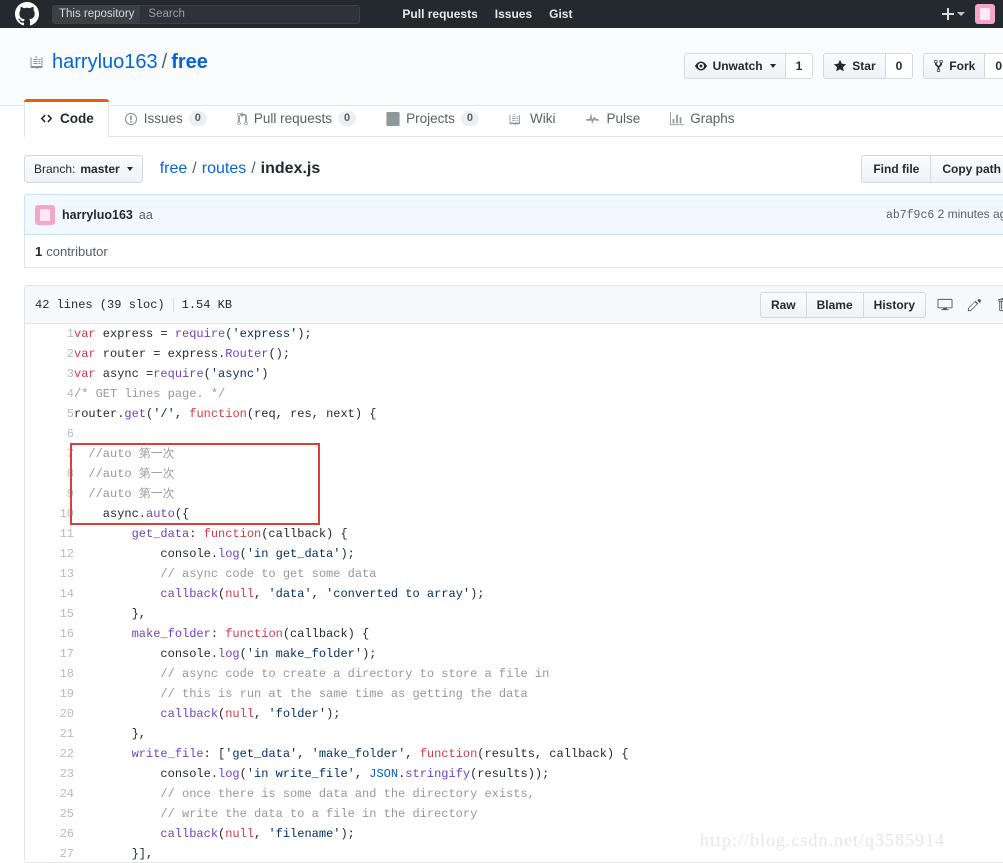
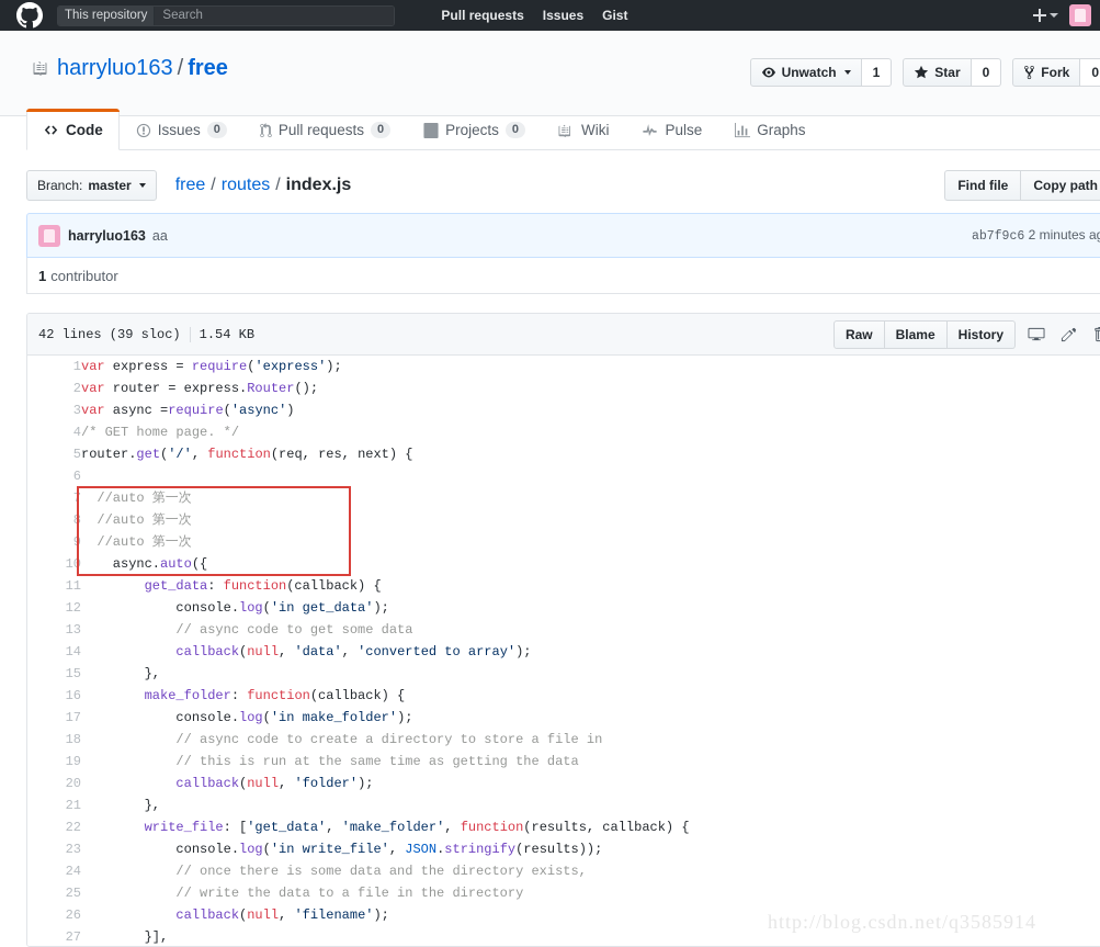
  This repository
  Search
  Pull requests
  Issues
  Gist
  harryluo163
  /
  free
  Unwatch
  1
  Star
  0
  Fork
  0
  Code
  Issues
  0
  Pull requests
  0
  Projects
  0
  Wiki
  Pulse
  Graphs
  Branch:
  master
  free
  /
  routes
  /
  index.js
  Find file
  Copy path
  harryluo163
  aa
  ab7f9c6 2 minutes a
  1
  contributor
  42 lines (39 sloc)
  1.54 KB
  Raw
  Blame
  History
  1	var express = require('express');
  2	var router = express.Router();
  3	var async =require('async')
- 4	/* GET lines page. */
+ 4	/* GET home page. */
  5	router.get('/', function(req, res, next) {
  6
  7	//auto 第一次
  8	//auto 第一次
  9	//auto 第一次
  10	async.auto({
  11	get_data: function(callback) {
  12	console.log('in get_data');
  13	// async code to get some data
  14	callback(null, 'data', 'converted to array');
  15	},
  16	make_folder: function(callback) {
  17	console.log('in make_folder');
  18	// async code to create a directory to store a file in
  19	// this is run at the same time as getting the data
  20	callback(null, 'folder');
  21	},
  22	write_file: ['get_data', 'make_folder', function(results, callback) {
  23	console.log('in write_file', JSON.stringify(results));
  24	// once there is some data and the directory exists,
  25	// write the data to a file in the directory
  26	callback(null, 'filename');
  27	}],
  http://blog.csdn.net/q3585914
